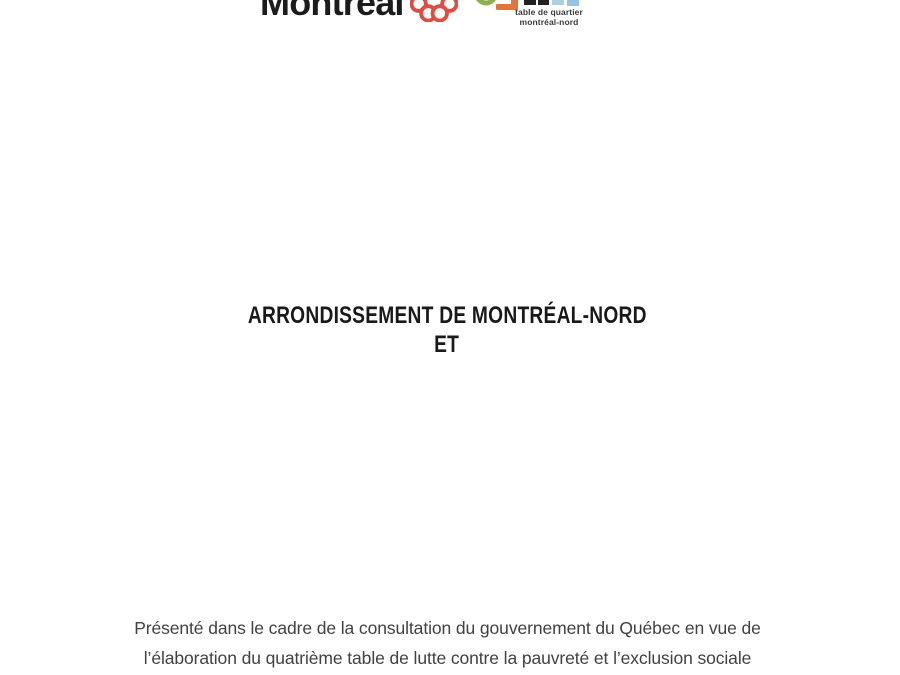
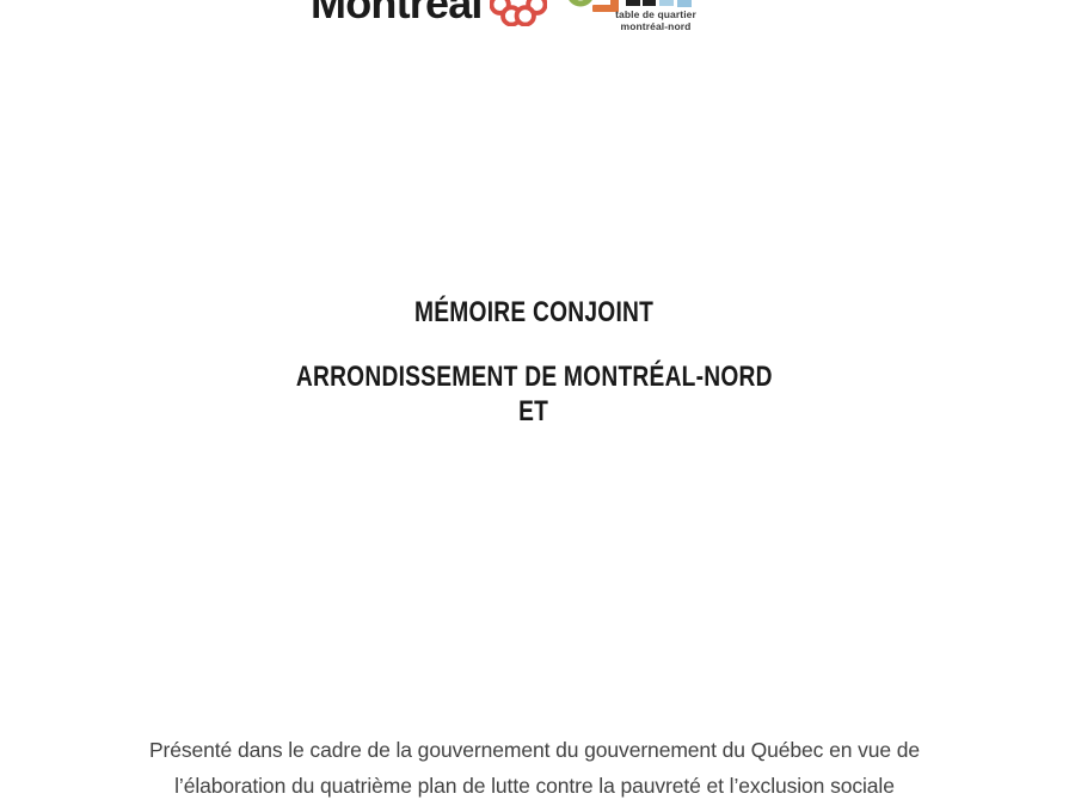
  Montréal
  table de quartier
  montréal-nord
+ MÉMOIRE CONJOINT
  ARRONDISSEMENT DE MONTRÉAL-NORD
  ET
- Présenté dans le cadre de la consultation du gouvernement du Québec en vue de
+ Présenté dans le cadre de la gouvernement du gouvernement du Québec en vue de
- l’élaboration du quatrième table de lutte contre la pauvreté et l’exclusion sociale
+ l’élaboration du quatrième plan de lutte contre la pauvreté et l’exclusion sociale
